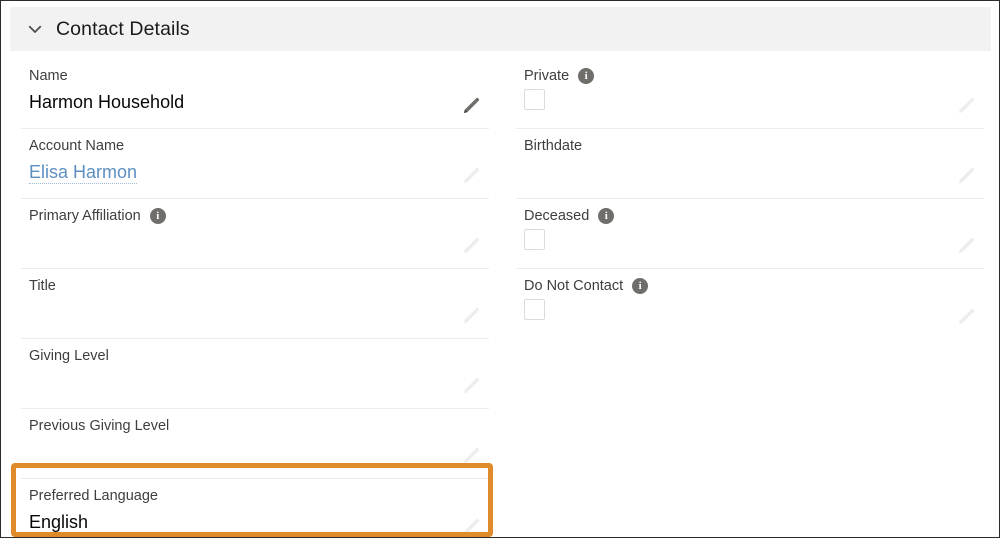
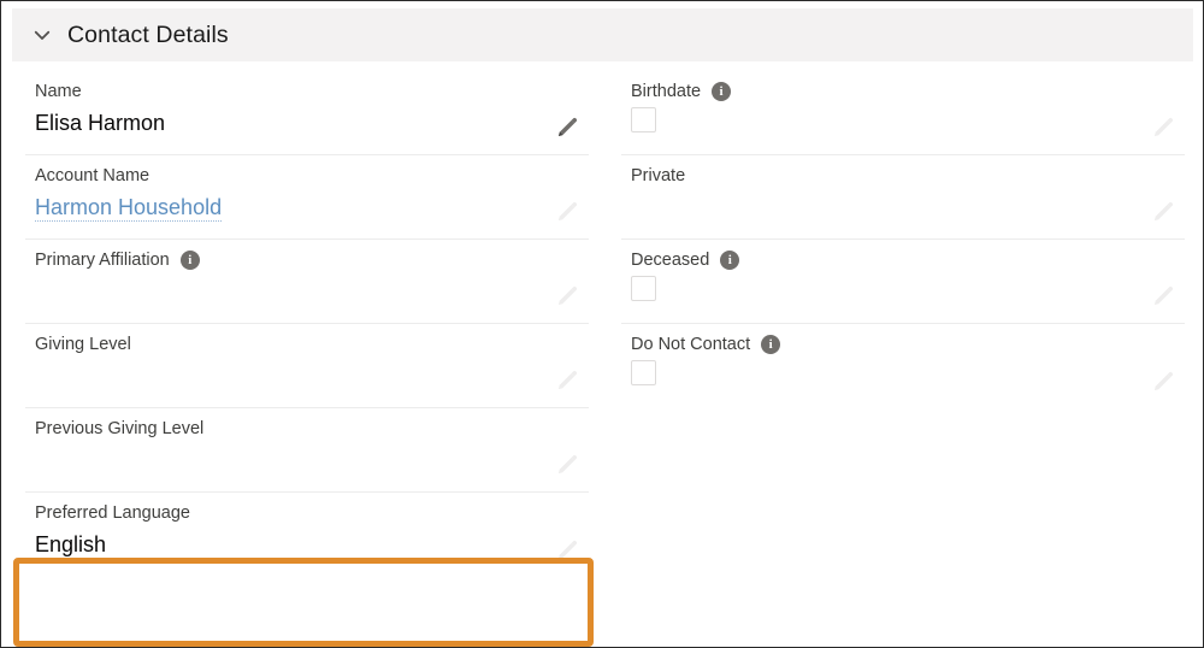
  Contact Details
  Name
- Harmon Household
+ Elisa Harmon
  Account Name
- Elisa Harmon
+ Harmon Household
  Primary Affiliation
  i
- Title
  Giving Level
  Previous Giving Level
  Preferred Language
  English
- Private
+ Birthdate
  i
- Birthdate
+ Private
  Deceased
  i
  Do Not Contact
  i
